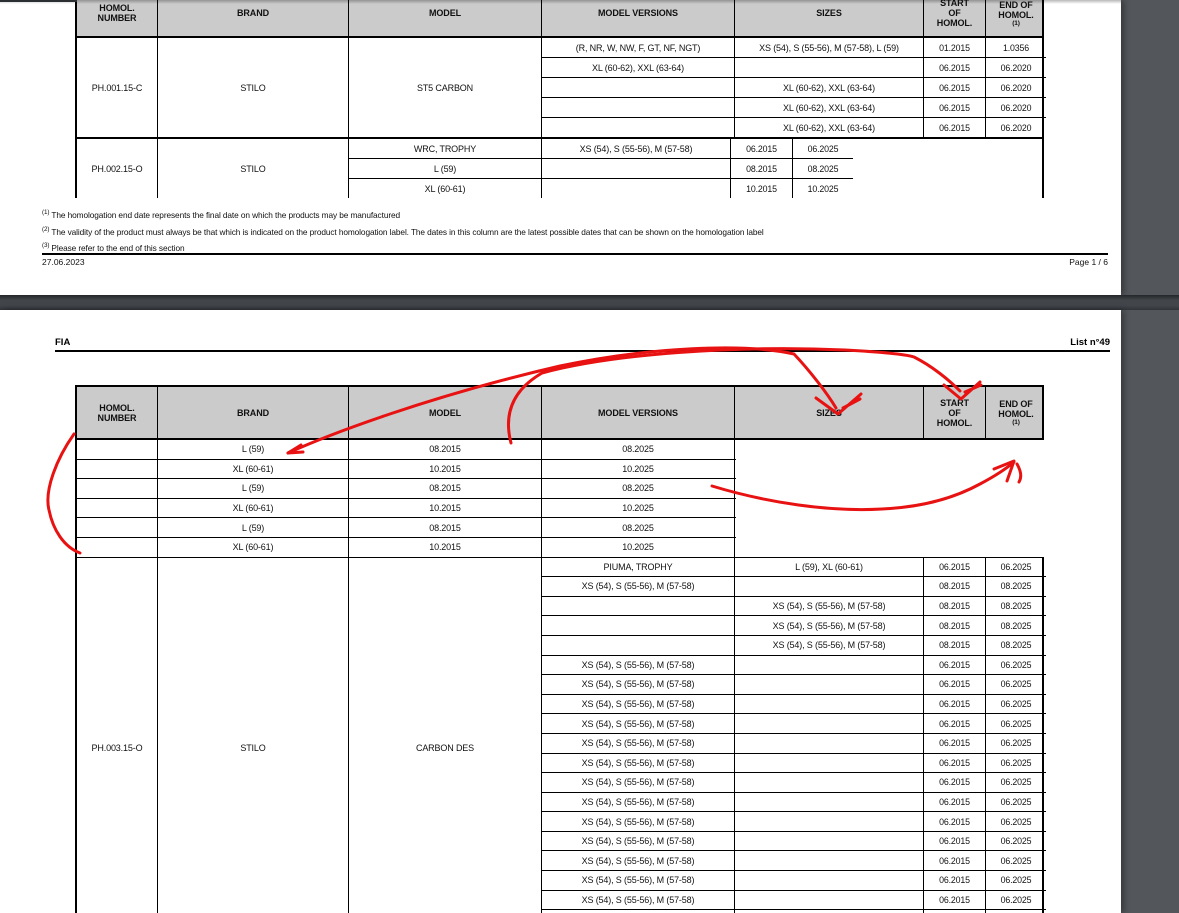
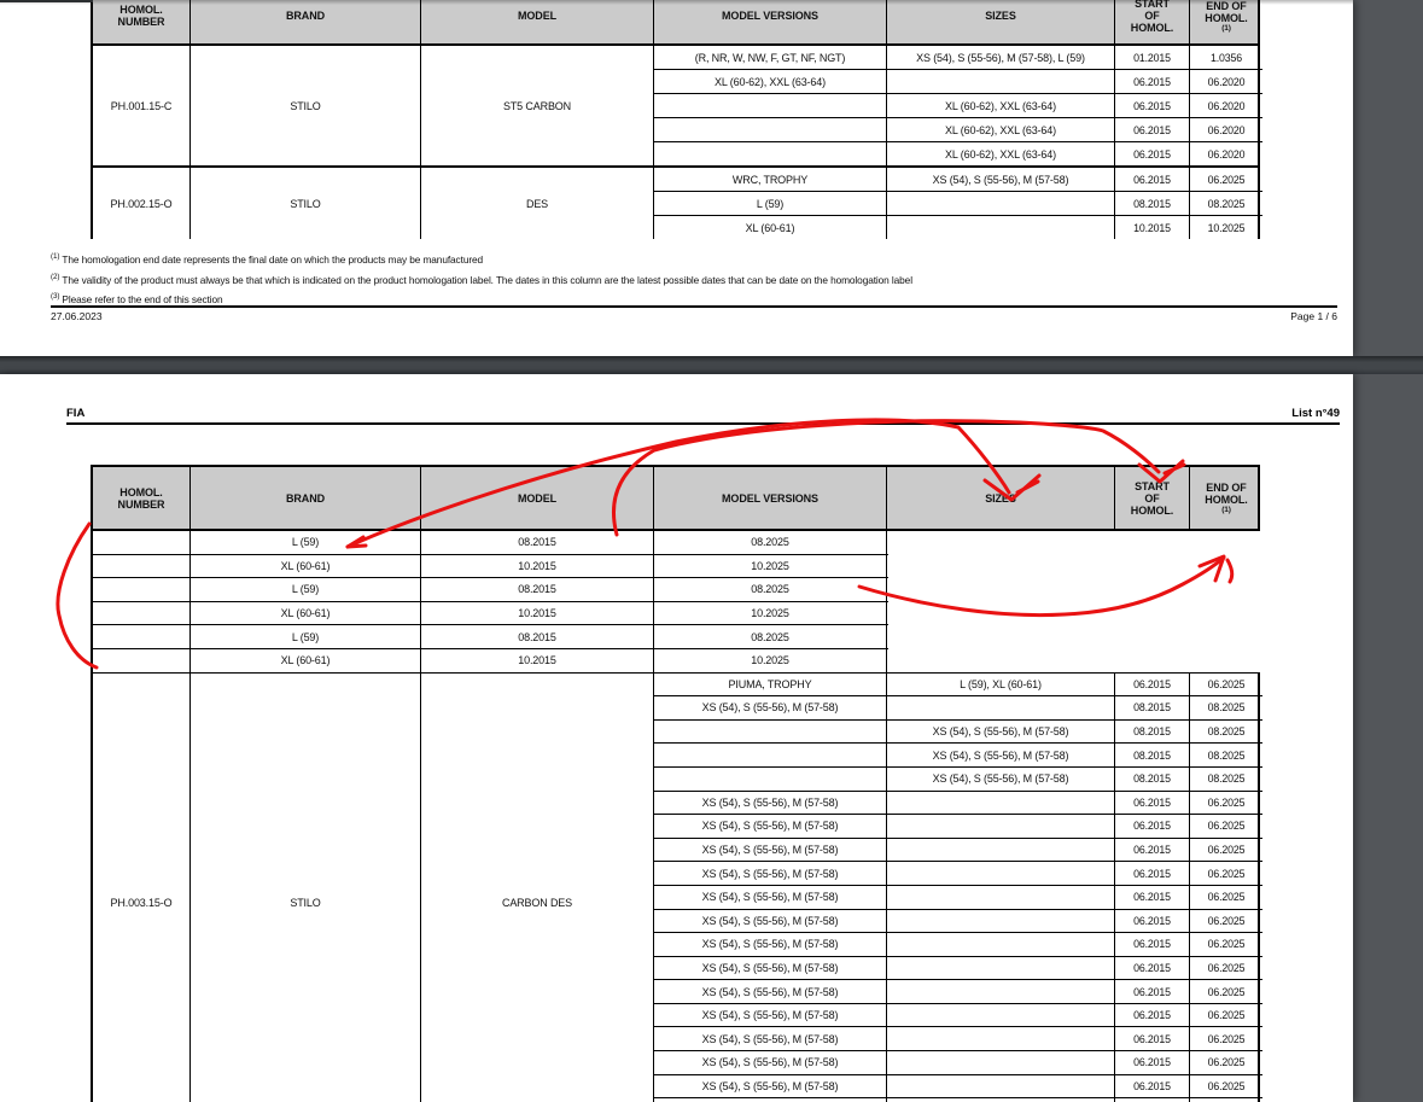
  HOMOL.
  NUMBER
  BRAND
  MODEL
  MODEL VERSIONS
  SIZES
  OF
  HOMOL.
  END OF
  HOMOL.
  PH.001.15-C
  STILO
  ST5 CARBON
  (R, NR, W, NW, F, GT, NF, NGT)
  XS (54), S (55-56), M (57-58), L (59)
  01.2015
  1.0356
  XL (60-62), XXL (63-64)
  06.2015
  06.2020
  XL (60-62), XXL (63-64)
  06.2015
  06.2020
  XL (60-62), XXL (63-64)
  06.2015
  06.2020
  XL (60-62), XXL (63-64)
  06.2015
  06.2020
  PH.002.15-O
  STILO
+ DES
  WRC, TROPHY
  XS (54), S (55-56), M (57-58)
  06.2015
  06.2025
  L (59)
  08.2015
  08.2025
  XL (60-61)
  10.2015
  10.2025
  The homologation end date represents the final date on which the products may be manufactured
- The validity of the product must always be that which is indicated on the product homologation label. The dates in this column are the latest possible dates that can be shown on the homologation label
+ The validity of the product must always be that which is indicated on the product homologation label. The dates in this column are the latest possible dates that can be date on the homologation label
  Please refer to the end of this section
  27.06.2023
  Page 1 / 6
  FIA
  List n°49
  HOMOL.
  NUMBER
  BRAND
  MODEL
  MODEL VERSIONS
  SIZE
  START
  OF
  HOMOL.
  END OF
  HOMOL.
  L (59)
  08.2015
  08.2025
  XL (60-61)
  10.2015
  10.2025
  L (59)
  08.2015
  08.2025
  XL (60-61)
  10.2015
  10.2025
  L (59)
  08.2015
  08.2025
  XL (60-61)
  10.2015
  10.2025
  PH.003.15-O
  STILO
  CARBON DES
  PIUMA, TROPHY
  L (59), XL (60-61)
  06.2015
  06.2025
  XS (54), S (55-56), M (57-58)
  08.2015
  08.2025
  XS (54), S (55-56), M (57-58)
  08.2015
  08.2025
  XS (54), S (55-56), M (57-58)
  08.2015
  08.2025
  XS (54), S (55-56), M (57-58)
  08.2015
  08.2025
  XS (54), S (55-56), M (57-58)
  06.2015
  06.2025
  XS (54), S (55-56), M (57-58)
  06.2015
  06.2025
  XS (54), S (55-56), M (57-58)
  06.2015
  06.2025
  XS (54), S (55-56), M (57-58)
  06.2015
  06.2025
  XS (54), S (55-56), M (57-58)
  06.2015
  06.2025
  XS (54), S (55-56), M (57-58)
  06.2015
  06.2025
  XS (54), S (55-56), M (57-58)
  06.2015
  06.2025
  XS (54), S (55-56), M (57-58)
  06.2015
  06.2025
  XS (54), S (55-56), M (57-58)
  06.2015
  06.2025
  XS (54), S (55-56), M (57-58)
  06.2015
  06.2025
  XS (54), S (55-56), M (57-58)
  06.2015
  06.2025
  XS (54), S (55-56), M (57-58)
  06.2015
  06.2025
  XS (54), S (55-56), M (57-58)
  06.2015
  06.2025
